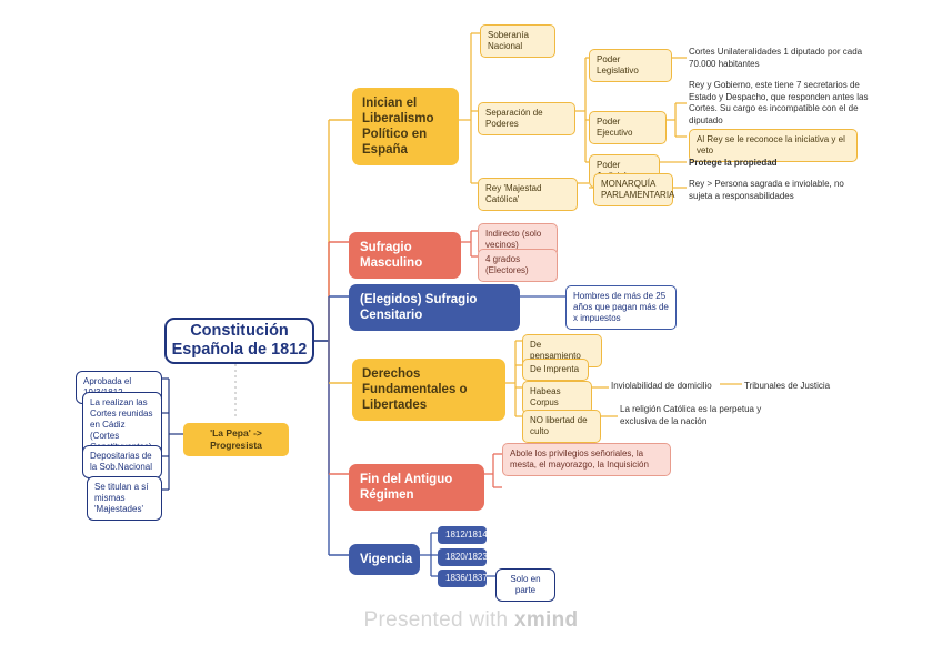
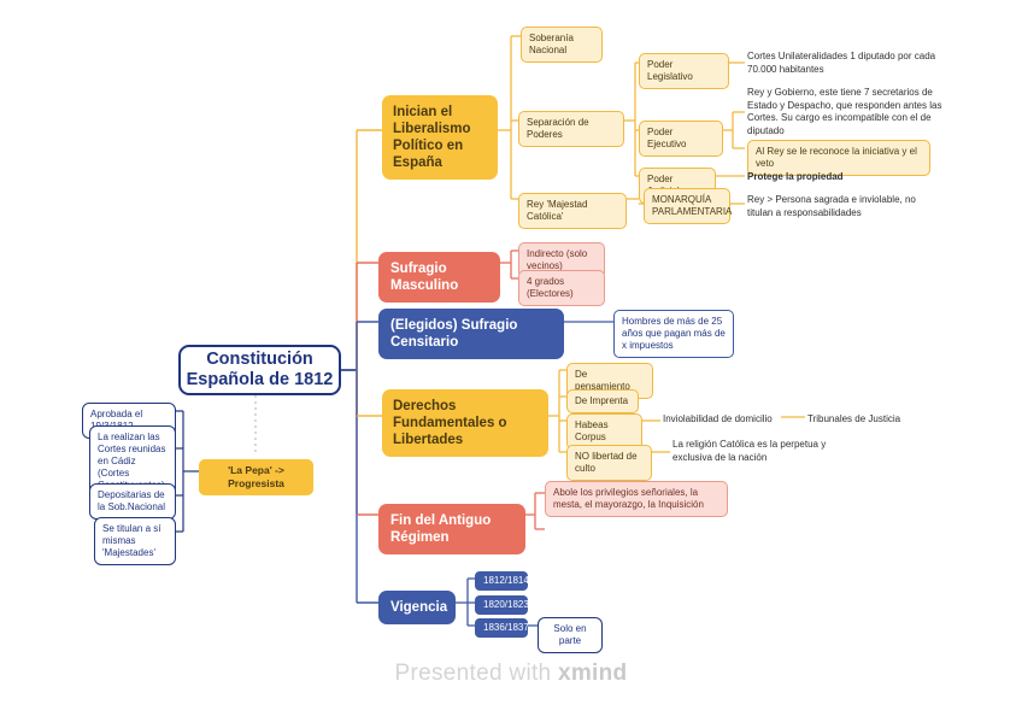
  Constitución
  Española de 1812
  'La Pepa' -> Progresista
  La realizan las Cortes reunidas en Cádiz (Cortes
  Depositarias de la Sob.Nacional
  Se titulan a sí mismas 'Majestades'
  Inician el Liberalismo Político en España
  Soberanía Nacional
  Separación de Poderes
  Poder Legislativo
  Cortes Unilateralidades 1 diputado por cada 70.000 habitantes
  Poder Ejecutivo
  Rey y Gobierno, este tiene 7 secretarios de Estado y Despacho, que responden antes las Cortes. Su cargo es incompatible con el de diputado
  Al Rey se le reconoce la iniciativa y el veto
  Protege la propiedad
  Rey 'Majestad Católica'
  MONARQUÍA PARLAMENTARIA
- Rey > Persona sagrada e inviolable, no sujeta a responsabilidades
+ Rey > Persona sagrada e inviolable, no titulan a responsabilidades
  Sufragio Masculino
  Indirecto (solo vecinos)
  4 grados (Electores)
  (Elegidos) Sufragio Censitario
  Hombres de más de 25 años que pagan más de x impuestos
  Derechos Fundamentales o Libertades
  De pensamiento
  De Imprenta
  Habeas Corpus
  Inviolabilidad de domicilio
  Tribunales de Justicia
  NO libertad de culto
  La religión Católica es la perpetua y exclusiva de la nación
  Fin del Antiguo Régimen
  Abole los privilegios señoriales, la mesta, el mayorazgo, la Inquisición
  Vigencia
  1812/1814
  1820/1823
  1836/1837
  Solo en parte
  Presented with xmind
